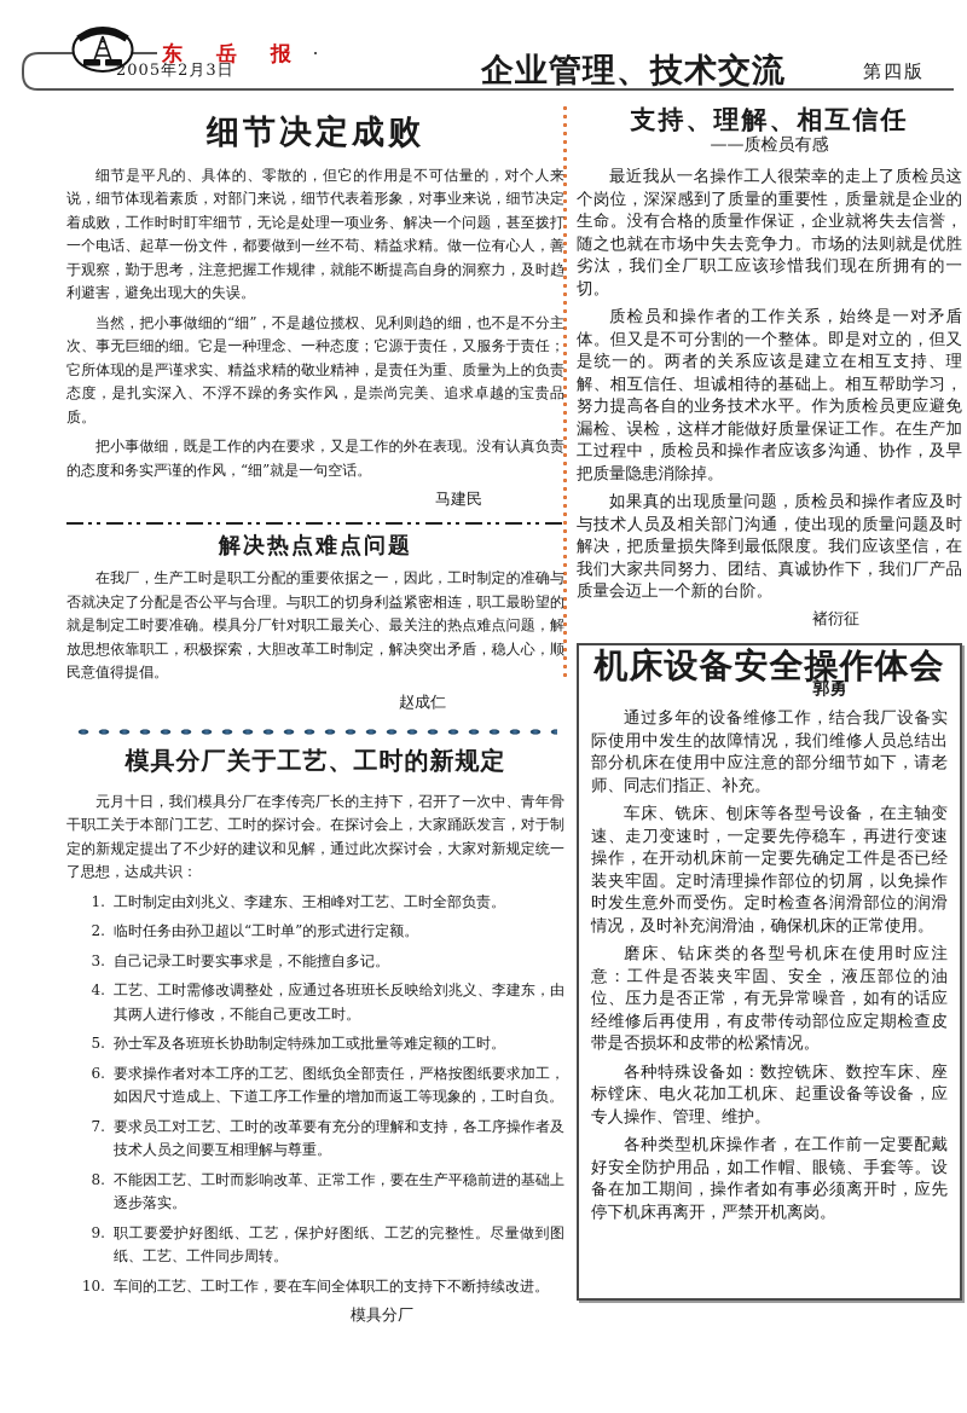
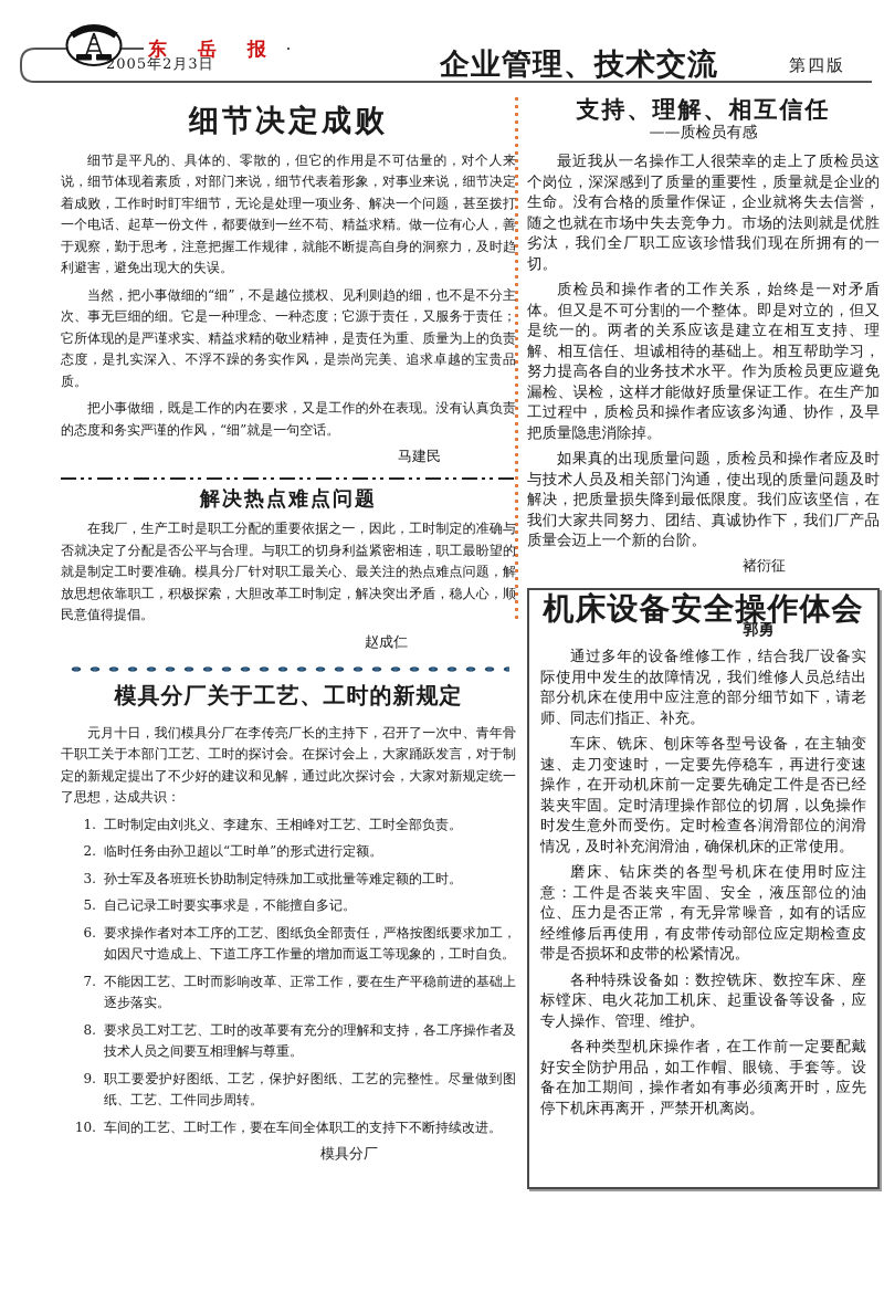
  东 岳 报
  2005年2月3日
  企业管理、技术交流
  第四版
  细节决定成败
  细节是平凡的、具体的、零散的，但它的作用是不可估量的，对个人来说，细节体现着素质，对部门来说，细节代表着形象，对事业来说，细节决定着成败，工作时时盯牢细节，无论是处理一项业务、解决一个问题，甚至拨打一个电话、起草一份文件，都要做到一丝不苟、精益求精。做一位有心人，善于观察，勤于思考，注意把握工作规律，就能不断提高自身的洞察力，及时趋利避害，避免出现大的失误。
  当然，把小事做细的“细”，不是越位揽权、见利则趋的细，也不是不分主次、事无巨细的细。它是一种理念、一种态度；它源于责任，又服务于责任；它所体现的是严谨求实、精益求精的敬业精神，是责任为重、质量为上的负责态度，是扎实深入、不浮不躁的务实作风，是崇尚完美、追求卓越的宝贵品质。
  把小事做细，既是工作的内在要求，又是工作的外在表现。没有认真负责的态度和务实严谨的作风，“细”就是一句空话。
  马建民
  解决热点难点问题
  在我厂，生产工时是职工分配的重要依据之一，因此，工时制定的准确与否就决定了分配是否公平与合理。与职工的切身利益紧密相连，职工最盼望的就是制定工时要准确。模具分厂针对职工最关心、最关注的热点难点问题，解放思想依靠职工，积极探索，大胆改革工时制定，解决突出矛盾，稳人心，顺民意值得提倡。
  赵成仁
  模具分厂关于工艺、工时的新规定
  元月十日，我们模具分厂在李传亮厂长的主持下，召开了一次中、青年骨干职工关于本部门工艺、工时的探讨会。在探讨会上，大家踊跃发言，对于制定的新规定提出了不少好的建议和见解，通过此次探讨会，大家对新规定统一了思想，达成共识：
  1.
  工时制定由刘兆义、李建东、王相峰对工艺、工时全部负责。
  2.
  临时任务由孙卫超以“工时单”的形式进行定额。
  3.
- 自己记录工时要实事求是，不能擅自多记。
+ 孙士军及各班班长协助制定特殊加工或批量等难定额的工时。
- 4.
- 工艺、工时需修改调整处，应通过各班班长反映给刘兆义、李建东，由其两人进行修改，不能自己更改工时。
  5.
- 孙士军及各班班长协助制定特殊加工或批量等难定额的工时。
+ 自己记录工时要实事求是，不能擅自多记。
  6.
  要求操作者对本工序的工艺、图纸负全部责任，严格按图纸要求加工，如因尺寸造成上、下道工序工作量的增加而返工等现象的，工时自负。
  7.
- 要求员工对工艺、工时的改革要有充分的理解和支持，各工序操作者及技术人员之间要互相理解与尊重。
+ 不能因工艺、工时而影响改革、正常工作，要在生产平稳前进的基础上逐步落实。
  8.
- 不能因工艺、工时而影响改革、正常工作，要在生产平稳前进的基础上逐步落实。
+ 要求员工对工艺、工时的改革要有充分的理解和支持，各工序操作者及技术人员之间要互相理解与尊重。
  9.
  职工要爱护好图纸、工艺，保护好图纸、工艺的完整性。尽量做到图纸、工艺、工件同步周转。
  10.
  车间的工艺、工时工作，要在车间全体职工的支持下不断持续改进。
  模具分厂
  支持、理解、相互信任
  ——质检员有感
  最近我从一名操作工人很荣幸的走上了质检员这个岗位，深深感到了质量的重要性，质量就是企业的生命。没有合格的质量作保证，企业就将失去信誉，随之也就在市场中失去竞争力。市场的法则就是优胜劣汰，我们全厂职工应该珍惜我们现在所拥有的一切。
  质检员和操作者的工作关系，始终是一对矛盾体。但又是不可分割的一个整体。即是对立的，但又是统一的。两者的关系应该是建立在相互支持、理解、相互信任、坦诚相待的基础上。相互帮助学习，努力提高各自的业务技术水平。作为质检员更应避免漏检、误检，这样才能做好质量保证工作。在生产加工过程中，质检员和操作者应该多沟通、协作，及早把质量隐患消除掉。
  如果真的出现质量问题，质检员和操作者应及时与技术人员及相关部门沟通，使出现的质量问题及时解决，把质量损失降到最低限度。我们应该坚信，在我们大家共同努力、团结、真诚协作下，我们厂产品质量会迈上一个新的台阶。
  褚衍征
  机床设备安全操作体会
  郭勇
  通过多年的设备维修工作，结合我厂设备实际使用中发生的故障情况，我们维修人员总结出部分机床在使用中应注意的部分细节如下，请老师、同志们指正、补充。
  车床、铣床、刨床等各型号设备，在主轴变速、走刀变速时，一定要先停稳车，再进行变速操作，在开动机床前一定要先确定工件是否已经装夹牢固。定时清理操作部位的切屑，以免操作时发生意外而受伤。定时检查各润滑部位的润滑情况，及时补充润滑油，确保机床的正常使用。
  磨床、钻床类的各型号机床在使用时应注意：工件是否装夹牢固、安全，液压部位的油位、压力是否正常，有无异常噪音，如有的话应经维修后再使用，有皮带传动部位应定期检查皮带是否损坏和皮带的松紧情况。
  各种特殊设备如：数控铣床、数控车床、座标镗床、电火花加工机床、起重设备等设备，应专人操作、管理、维护。
  各种类型机床操作者，在工作前一定要配戴好安全防护用品，如工作帽、眼镜、手套等。设备在加工期间，操作者如有事必须离开时，应先停下机床再离开，严禁开机离岗。
